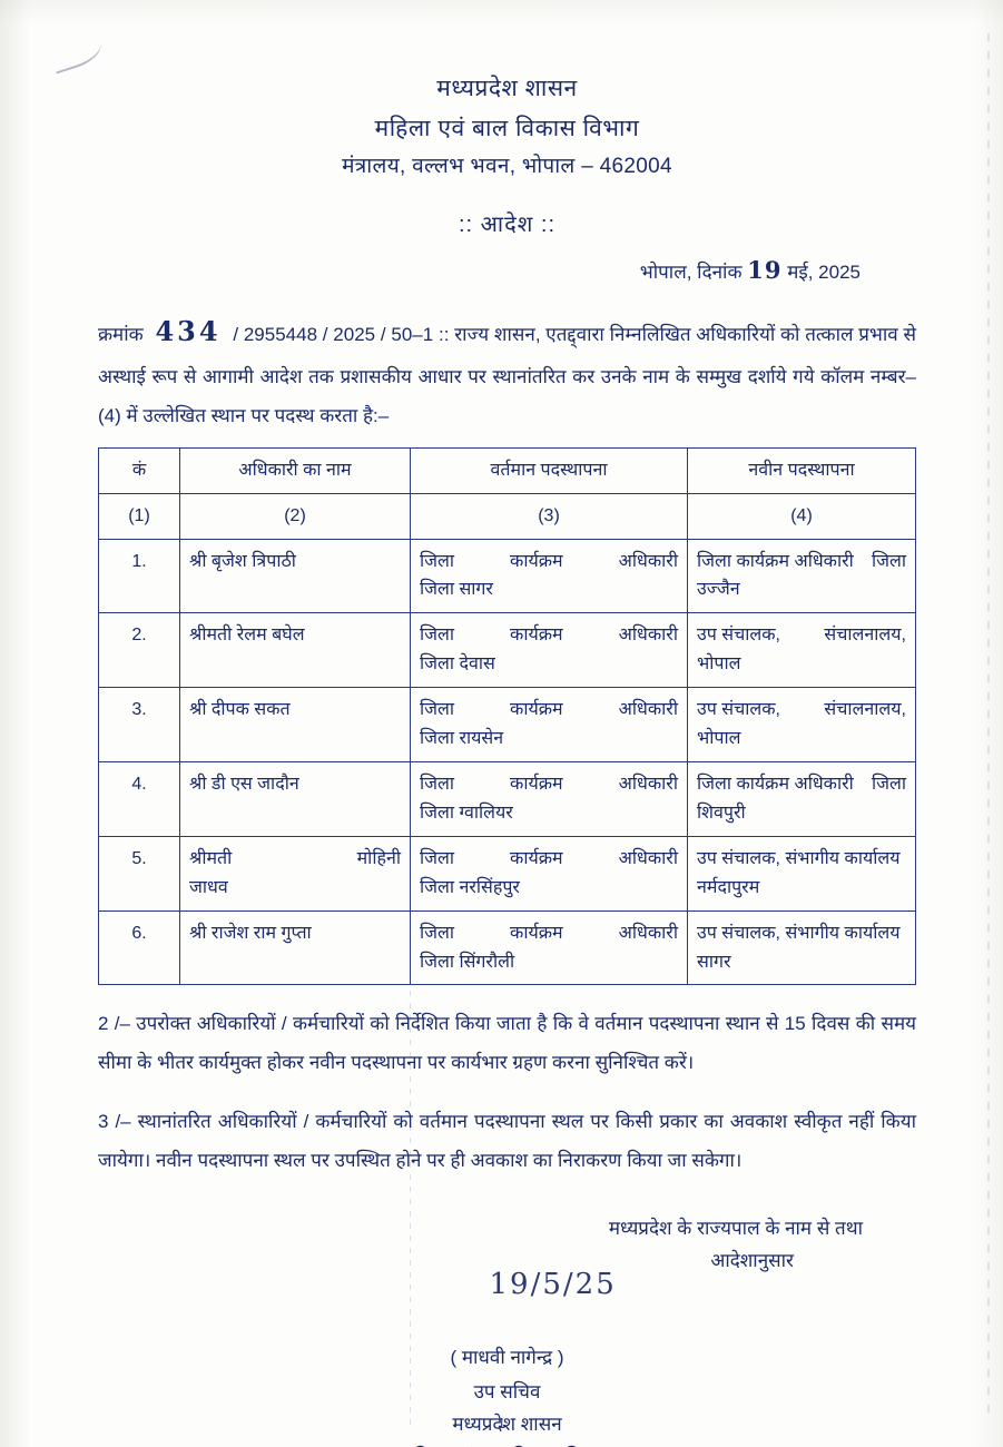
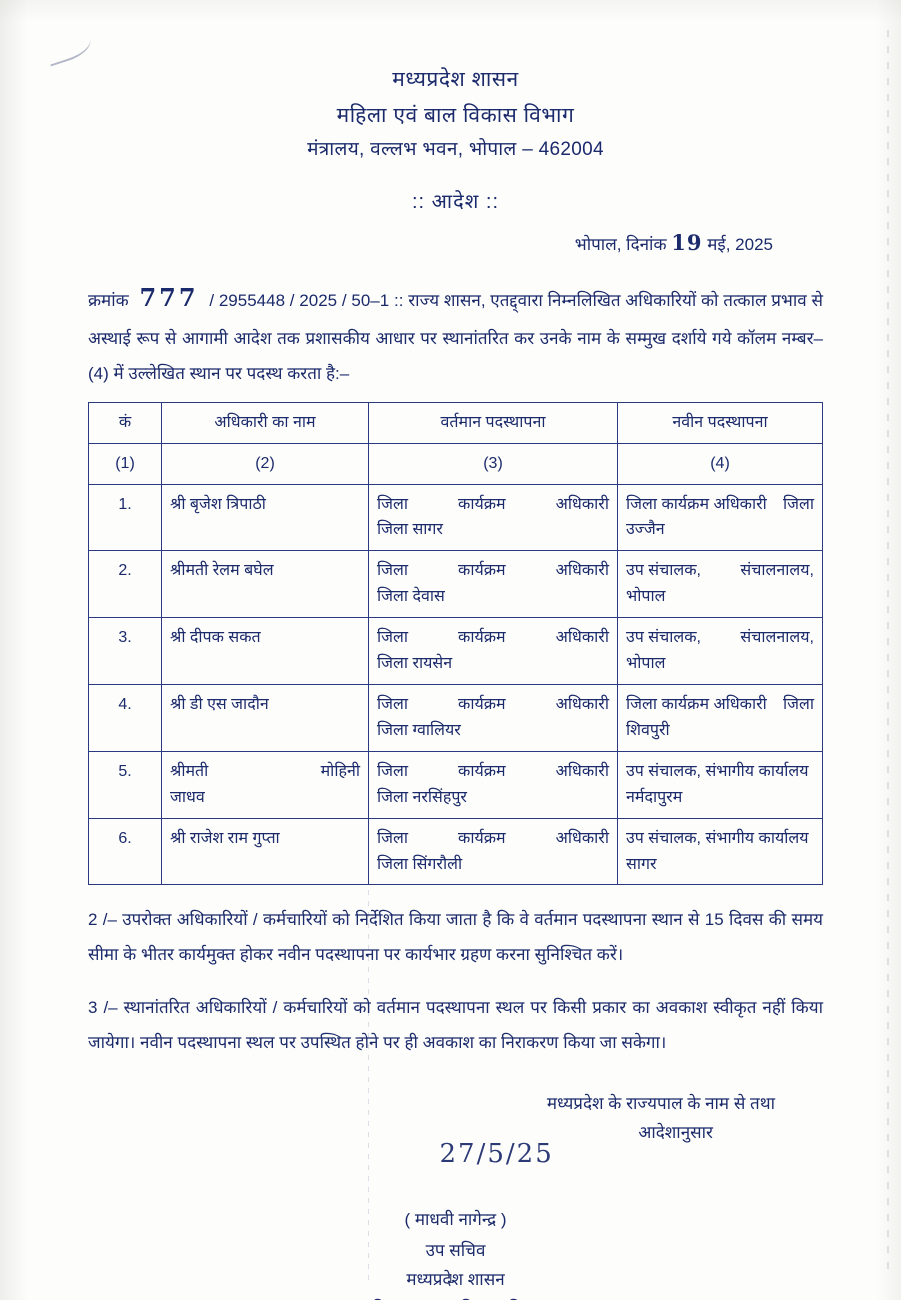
  मध्यप्रदेश शासन
  महिला एवं बाल विकास विभाग
  मंत्रालय, वल्लभ भवन, भोपाल – 462004
  :: आदेश ::
  भोपाल, दिनांक 19 मई, 2025
- क्रमांक 434 / 2955448 / 2025 / 50–1 :: राज्य शासन, एतद्द्वारा निम्नलिखित अधिकारियों को तत्काल प्रभाव से अस्थाई रूप से आगामी आदेश तक प्रशासकीय आधार पर स्थानांतरित कर उनके नाम के सम्मुख दर्शाये गये कॉलम नम्बर–(4) में उल्लेखित स्थान पर पदस्थ करता है:–
+ क्रमांक 777 / 2955448 / 2025 / 50–1 :: राज्य शासन, एतद्द्वारा निम्नलिखित अधिकारियों को तत्काल प्रभाव से अस्थाई रूप से आगामी आदेश तक प्रशासकीय आधार पर स्थानांतरित कर उनके नाम के सम्मुख दर्शाये गये कॉलम नम्बर–(4) में उल्लेखित स्थान पर पदस्थ करता है:–
  कं	अधिकारी का नाम	वर्तमान पदस्थापना	नवीन पदस्थापना
  (1)	(2)	(3)	(4)
  1.	श्री बृजेश त्रिपाठी	जिला कार्यक्रम अधिकारी जिला सागर	जिला कार्यक्रम अधिकारी जिला उज्जैन
  2.	श्रीमती रेलम बघेल	जिला कार्यक्रम अधिकारी जिला देवास	उप संचालक, संचालनालय, भोपाल
  3.	श्री दीपक सकत	जिला कार्यक्रम अधिकारी जिला रायसेन	उप संचालक, संचालनालय, भोपाल
  4.	श्री डी एस जादौन	जिला कार्यक्रम अधिकारी जिला ग्वालियर	जिला कार्यक्रम अधिकारी जिला शिवपुरी
  5.	श्रीमती मोहिनी जाधव	जिला कार्यक्रम अधिकारी जिला नरसिंहपुर	उप संचालक, संभागीय कार्यालय नर्मदापुरम
  6.	श्री राजेश राम गुप्ता	जिला कार्यक्रम अधिकारी जिला सिंगरौली	उप संचालक, संभागीय कार्यालय सागर
  2 /– उपरोक्त अधिकारियों / कर्मचारियों को निर्देशित किया जाता है कि वे वर्तमान पदस्थापना स्थान से 15 दिवस की समय सीमा के भीतर कार्यमुक्त होकर नवीन पदस्थापना पर कार्यभार ग्रहण करना सुनिश्चित करें।
  3 /– स्थानांतरित अधिकारियों / कर्मचारियों को वर्तमान पदस्थापना स्थल पर किसी प्रकार का अवकाश स्वीकृत नहीं किया जायेगा। नवीन पदस्थापना स्थल पर उपस्थित होने पर ही अवकाश का निराकरण किया जा सकेगा।
  मध्यप्रदेश के राज्यपाल के नाम से तथा
  आदेशानुसार
- 19/5/25
+ 27/5/25
  ( माधवी नागेन्द्र )
  उप सचिव
  मध्यप्रदेश शासन
  1
